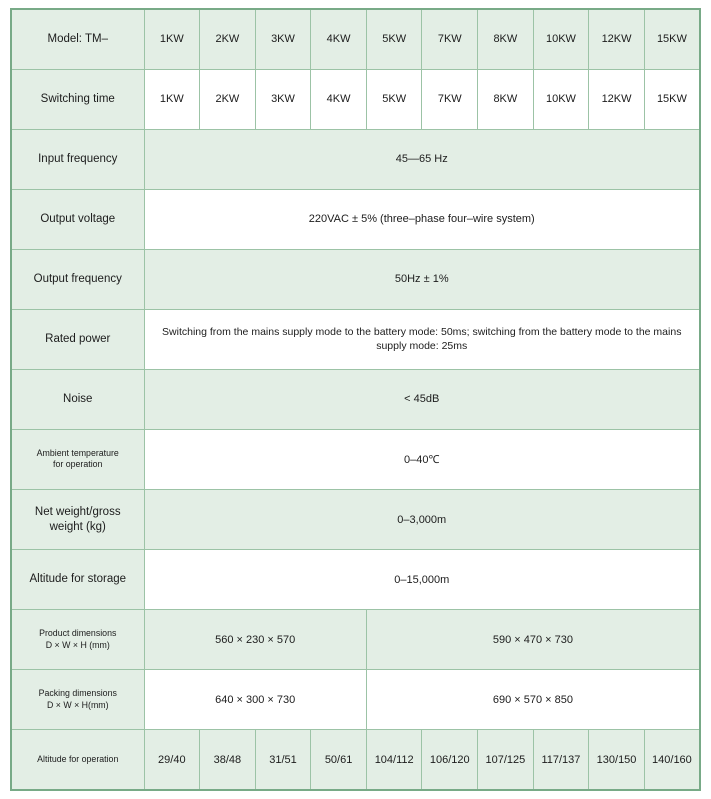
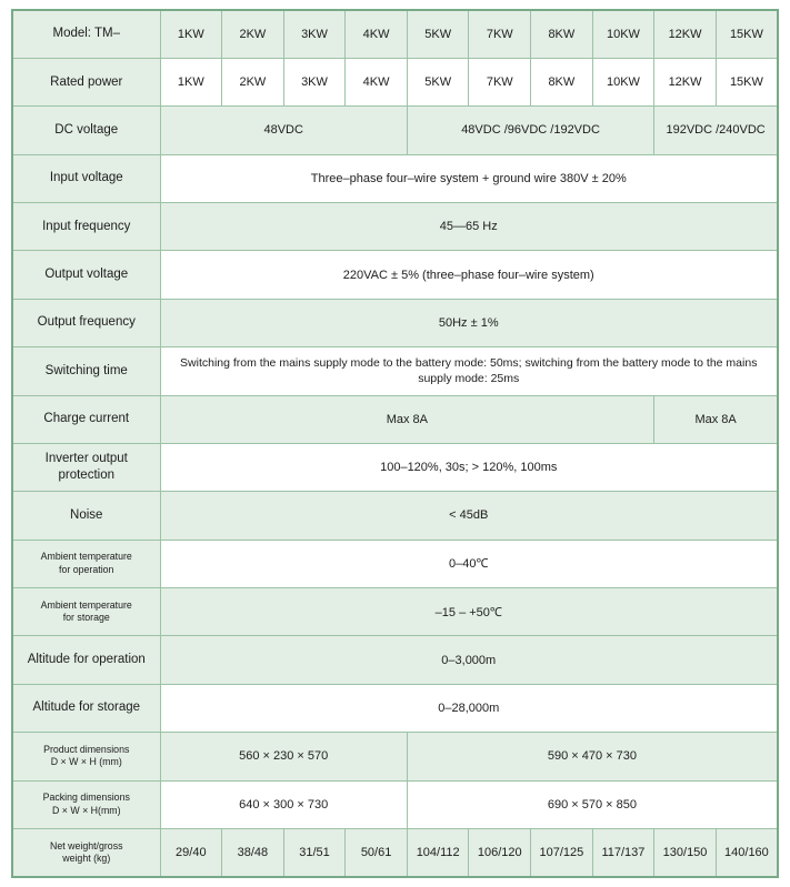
  Model: TM–	1KW	2KW	3KW	4KW	5KW	7KW	8KW	10KW	12KW	15KW
- Switching time	1KW	2KW	3KW	4KW	5KW	7KW	8KW	10KW	12KW	15KW
+ Rated power	1KW	2KW	3KW	4KW	5KW	7KW	8KW	10KW	12KW	15KW
+ DC voltage	48VDC	48VDC /96VDC /192VDC	192VDC /240VDC
+ Input voltage	Three–phase four–wire system + ground wire 380V ± 20%
  Input frequency	45—65 Hz
  Output voltage	220VAC ± 5% (three–phase four–wire system)
  Output frequency	50Hz ± 1%
- Rated power	Switching from the mains supply mode to the battery mode: 50ms; switching from the battery mode to the mains supply mode: 25ms
+ Switching time	Switching from the mains supply mode to the battery mode: 50ms; switching from the battery mode to the mains supply mode: 25ms
+ Charge current	Max 8A	Max 8A
+ Inverter output protection	100–120%, 30s; > 120%, 100ms
  Noise	< 45dB
  Ambient temperature for operation	0–40℃
+ Ambient temperature for storage	–15 – +50℃
- Net weight/gross weight (kg)	0–3,000m
+ Altitude for operation	0–3,000m
- Altitude for storage	0–15,000m
+ Altitude for storage	0–28,000m
  Product dimensions D × W × H (mm)	560 × 230 × 570	590 × 470 × 730
  Packing dimensions D × W × H(mm)	640 × 300 × 730	690 × 570 × 850
- Altitude for operation	29/40	38/48	31/51	50/61	104/112	106/120	107/125	117/137	130/150	140/160
+ Net weight/gross weight (kg)	29/40	38/48	31/51	50/61	104/112	106/120	107/125	117/137	130/150	140/160
